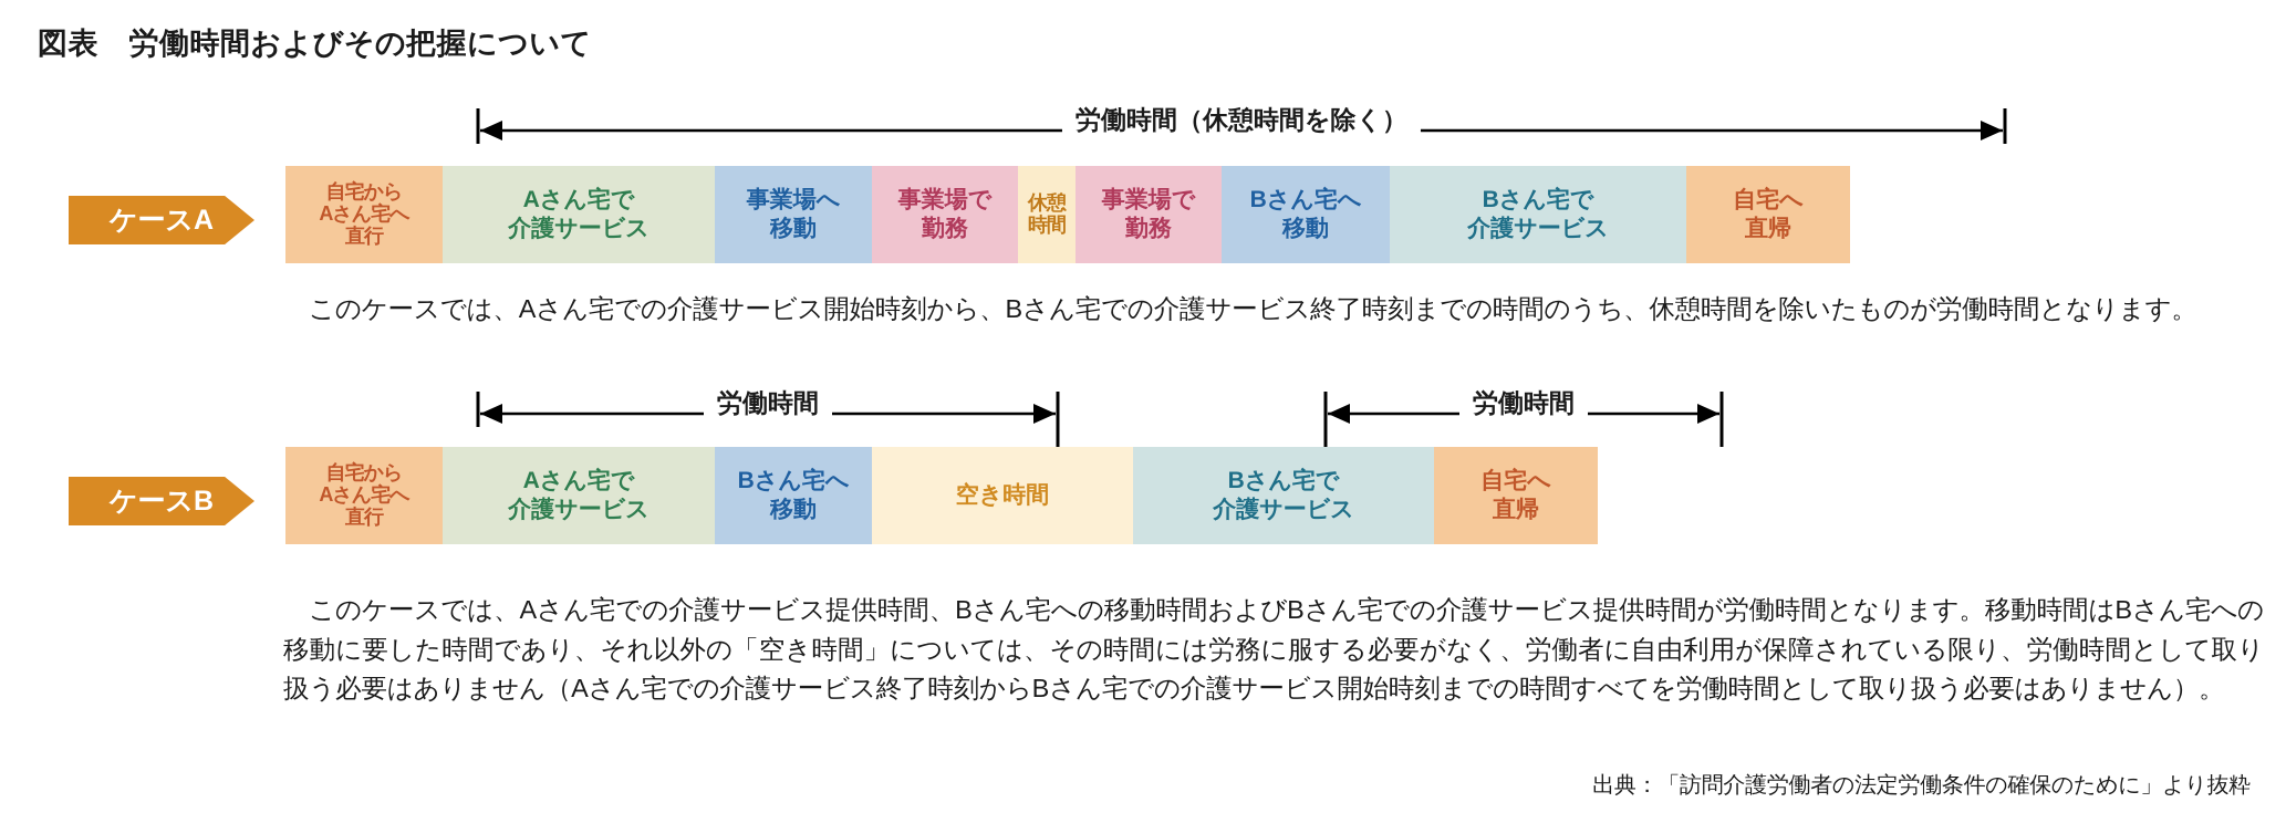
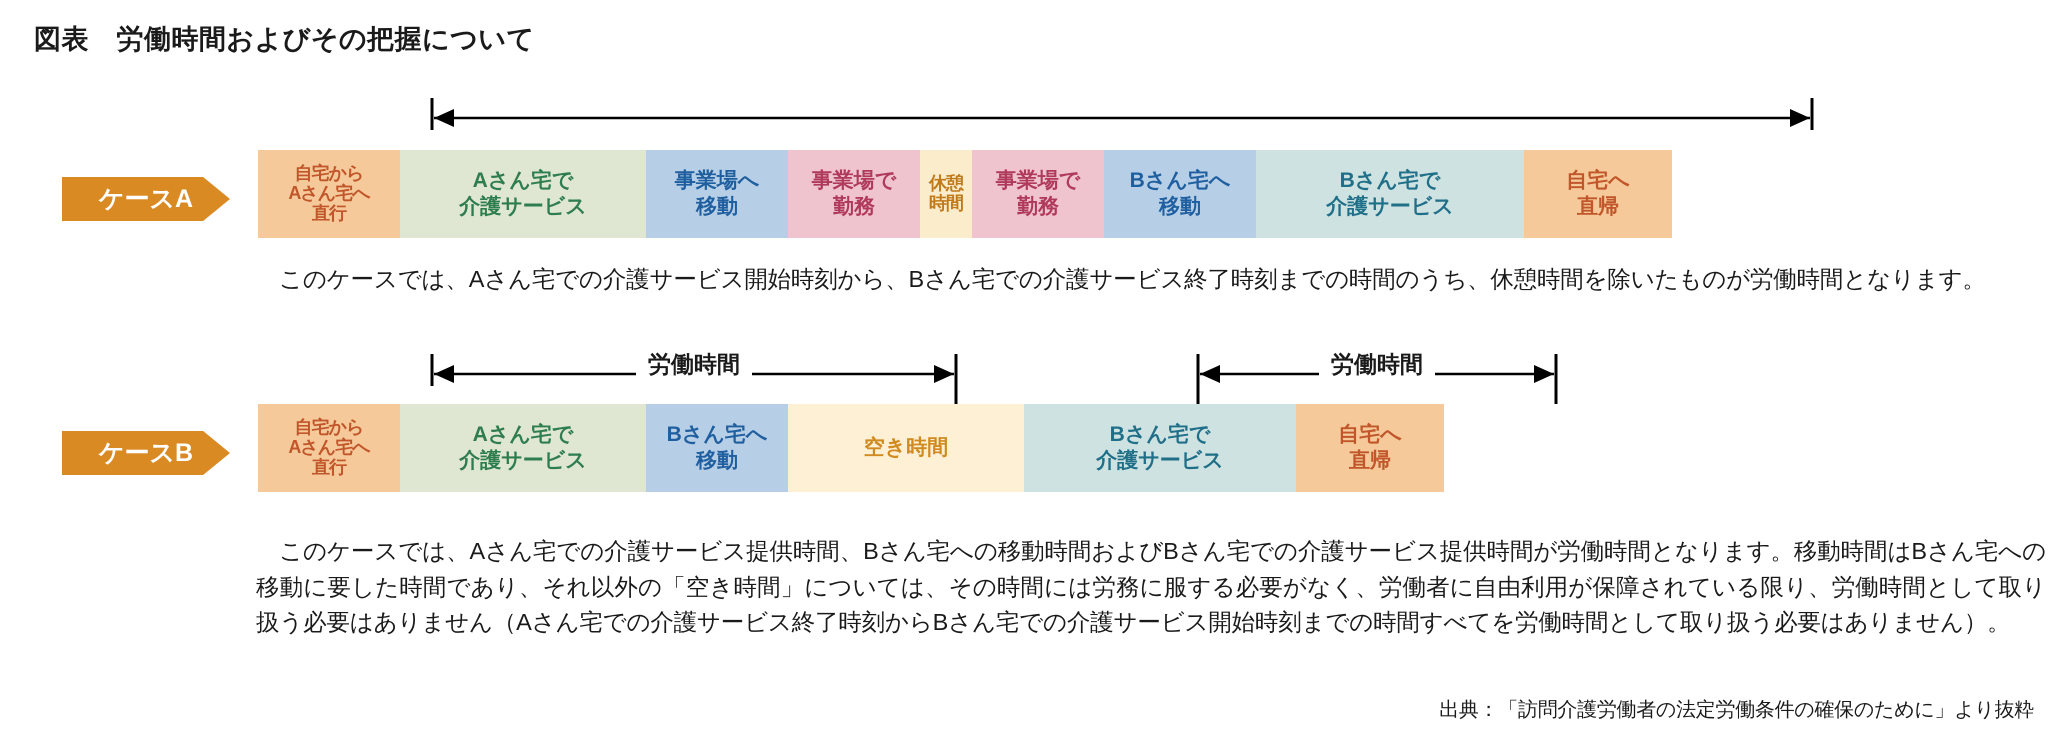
  図表 労働時間およびその把握について
  ケースA
- 労働時間（休憩時間を除く）
  自宅から
  Aさん宅へ
  直行
  Aさん宅で
  介護サービス
  事業場へ
  移動
  事業場で
  勤務
  休憩
  時間
  事業場で
  勤務
  Bさん宅へ
  移動
  Bさん宅で
  介護サービス
  自宅へ
  直帰
  このケースでは、Aさん宅での介護サービス開始時刻から、Bさん宅での介護サービス終了時刻までの時間のうち、休憩時間を除いたものが労働時間となります。
  ケースB
  労働時間
  労働時間
  自宅から
  Aさん宅へ
  直行
  Aさん宅で
  介護サービス
  Bさん宅へ
  移動
  空き時間
  Bさん宅で
  介護サービス
  自宅へ
  直帰
  このケースでは、Aさん宅での介護サービス提供時間、Bさん宅への移動時間およびBさん宅での介護サービス提供時間が労働時間となります。移動時間はBさん宅への移動に要した時間であり、それ以外の「空き時間」については、その時間には労務に服する必要がなく、労働者に自由利用が保障されている限り、労働時間として取り扱う必要はありません（Aさん宅での介護サービス終了時刻からBさん宅での介護サービス開始時刻までの時間すべてを労働時間として取り扱う必要はありません）。
  出典：「訪問介護労働者の法定労働条件の確保のために」より抜粋
